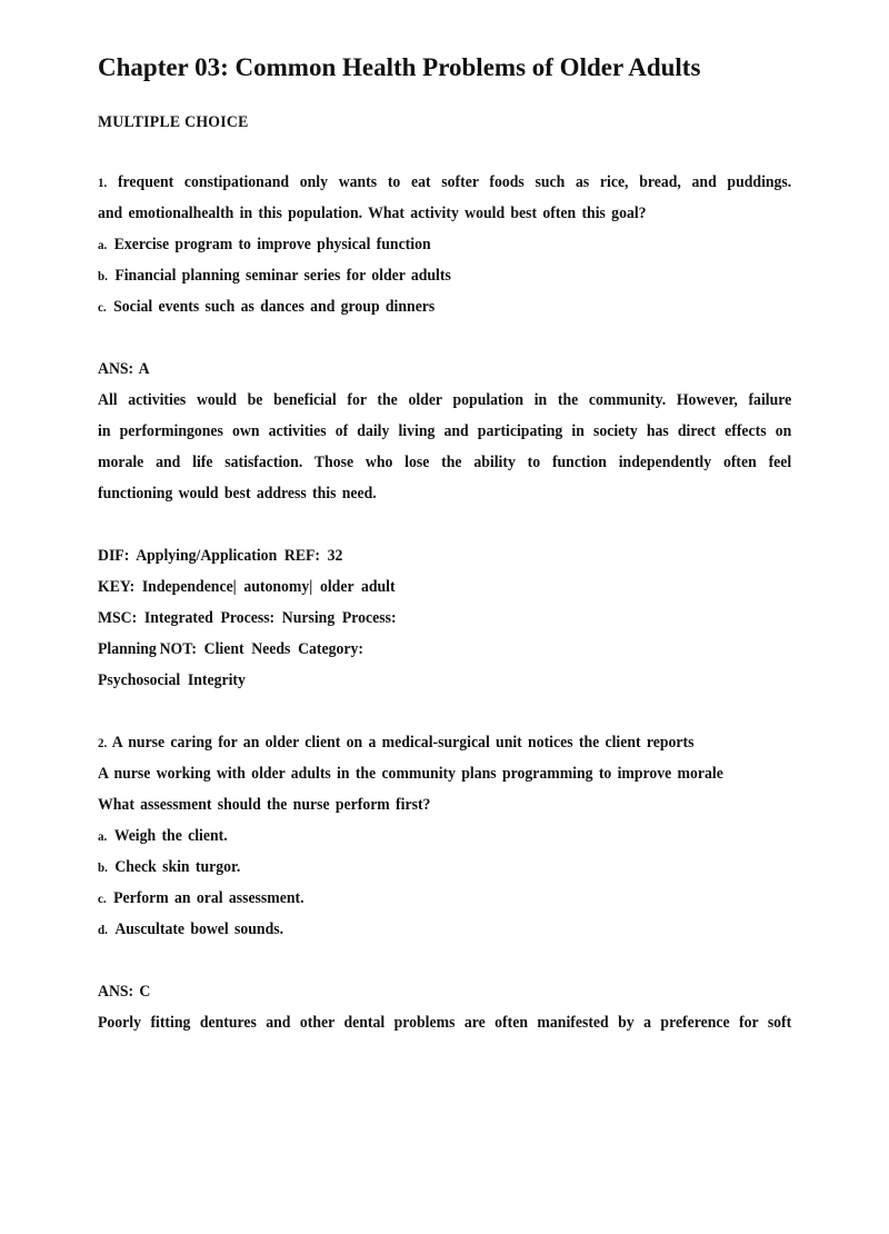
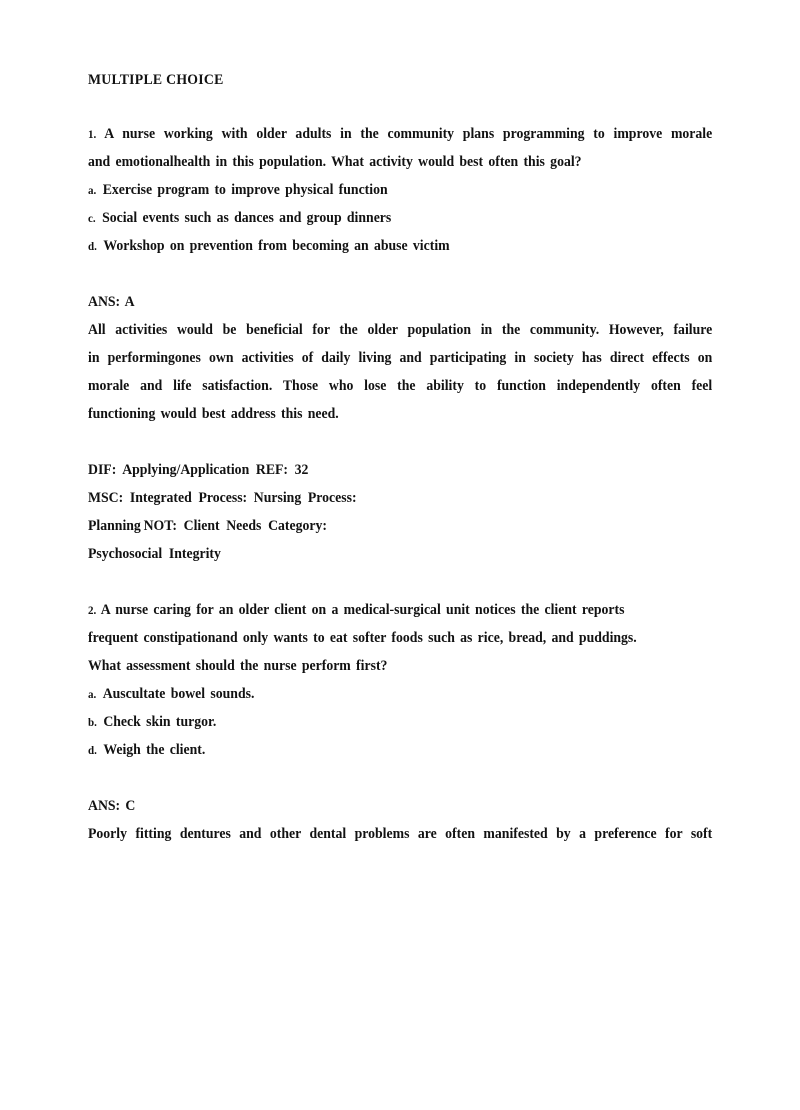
- Chapter 03: Common Health Problems of Older Adults
  MULTIPLE CHOICE
- 1. frequent constipationand only wants to eat softer foods such as rice, bread, and puddings.
+ 1. A nurse working with older adults in the community plans programming to improve morale
  and emotionalhealth in this population. What activity would best often this goal?
  a. Exercise program to improve physical function
- b. Financial planning seminar series for older adults
  c. Social events such as dances and group dinners
+ d. Workshop on prevention from becoming an abuse victim
  ANS: A
  All activities would be beneficial for the older population in the community. However, failure
  in performingones own activities of daily living and participating in society has direct effects on
  morale and life satisfaction. Those who lose the ability to function independently often feel
  functioning would best address this need.
  DIF: Applying/Application REF: 32
- KEY: Independence| autonomy| older adult
  MSC: Integrated Process: Nursing Process:
  Planning NOT: Client Needs Category:
  Psychosocial Integrity
  2. A nurse caring for an older client on a medical-surgical unit notices the client reports
- A nurse working with older adults in the community plans programming to improve morale
+ frequent constipationand only wants to eat softer foods such as rice, bread, and puddings.
  What assessment should the nurse perform first?
- a. Weigh the client.
+ a. Auscultate bowel sounds.
  b. Check skin turgor.
- c. Perform an oral assessment.
- d. Auscultate bowel sounds.
+ d. Weigh the client.
  ANS: C
  Poorly fitting dentures and other dental problems are often manifested by a preference for soft
